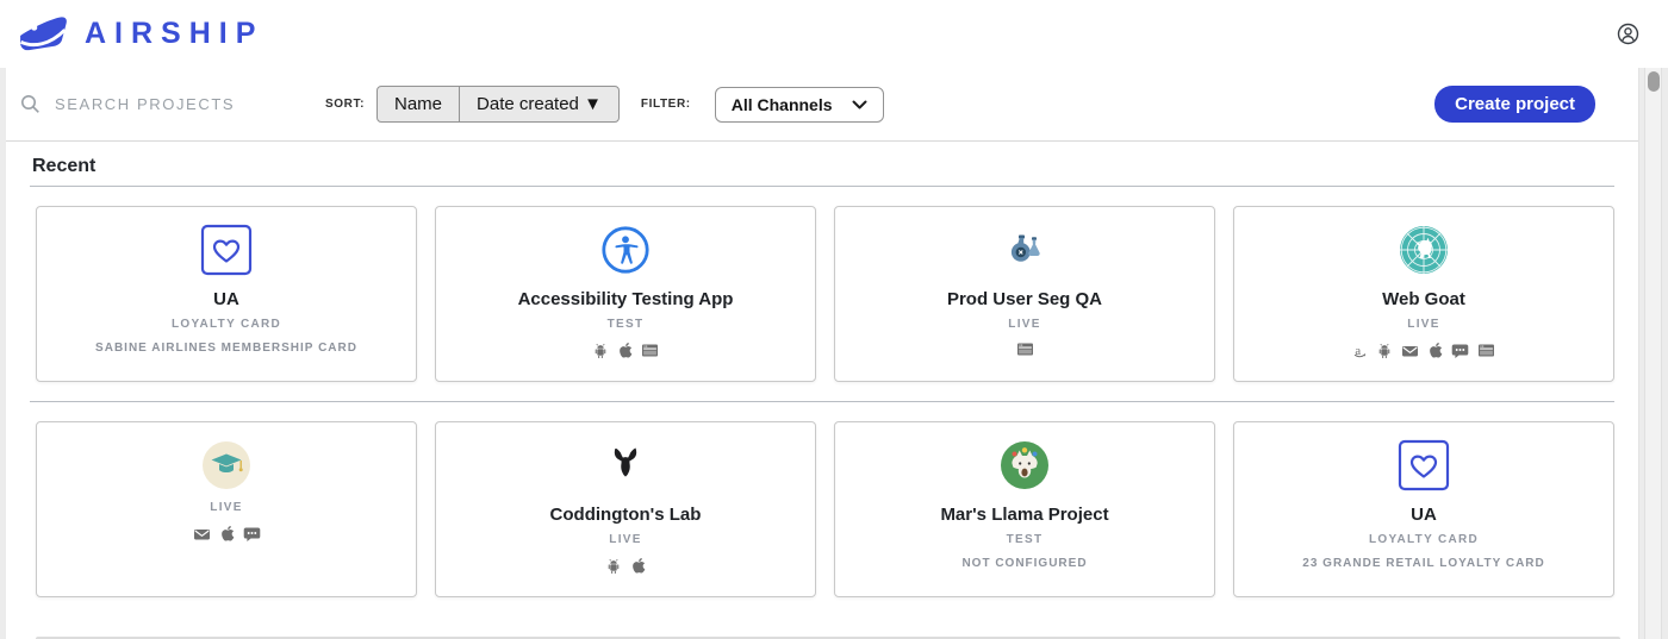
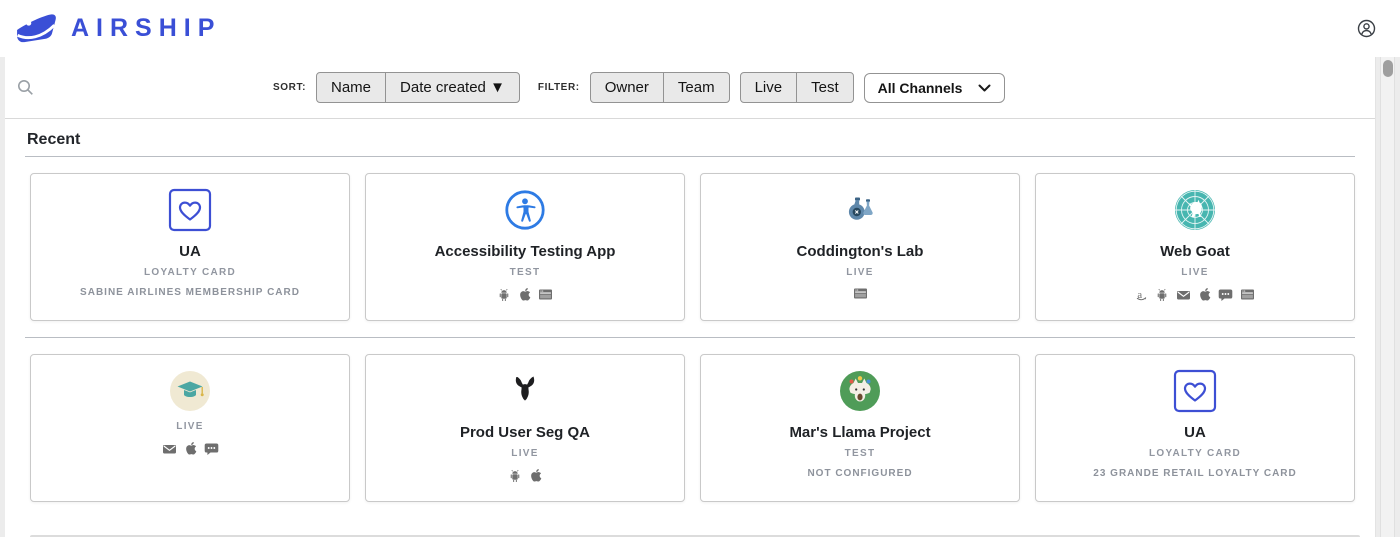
  AIRSHIP
- SEARCH PROJECTS
  SORT:
  Name
  Date created ▼
  FILTER:
+ Owner
+ Team
+ Live
+ Test
  All Channels
- Create project
  Recent
  UA
  LOYALTY CARD
  SABINE AIRLINES MEMBERSHIP CARD
  Accessibility Testing App
  TEST
- Prod User Seg QA
+ Coddington's Lab
  LIVE
  Web Goat
  LIVE
  a
  LIVE
- Coddington's Lab
+ Prod User Seg QA
  LIVE
  Mar's Llama Project
  TEST
  NOT CONFIGURED
  UA
  LOYALTY CARD
  23 GRANDE RETAIL LOYALTY CARD
